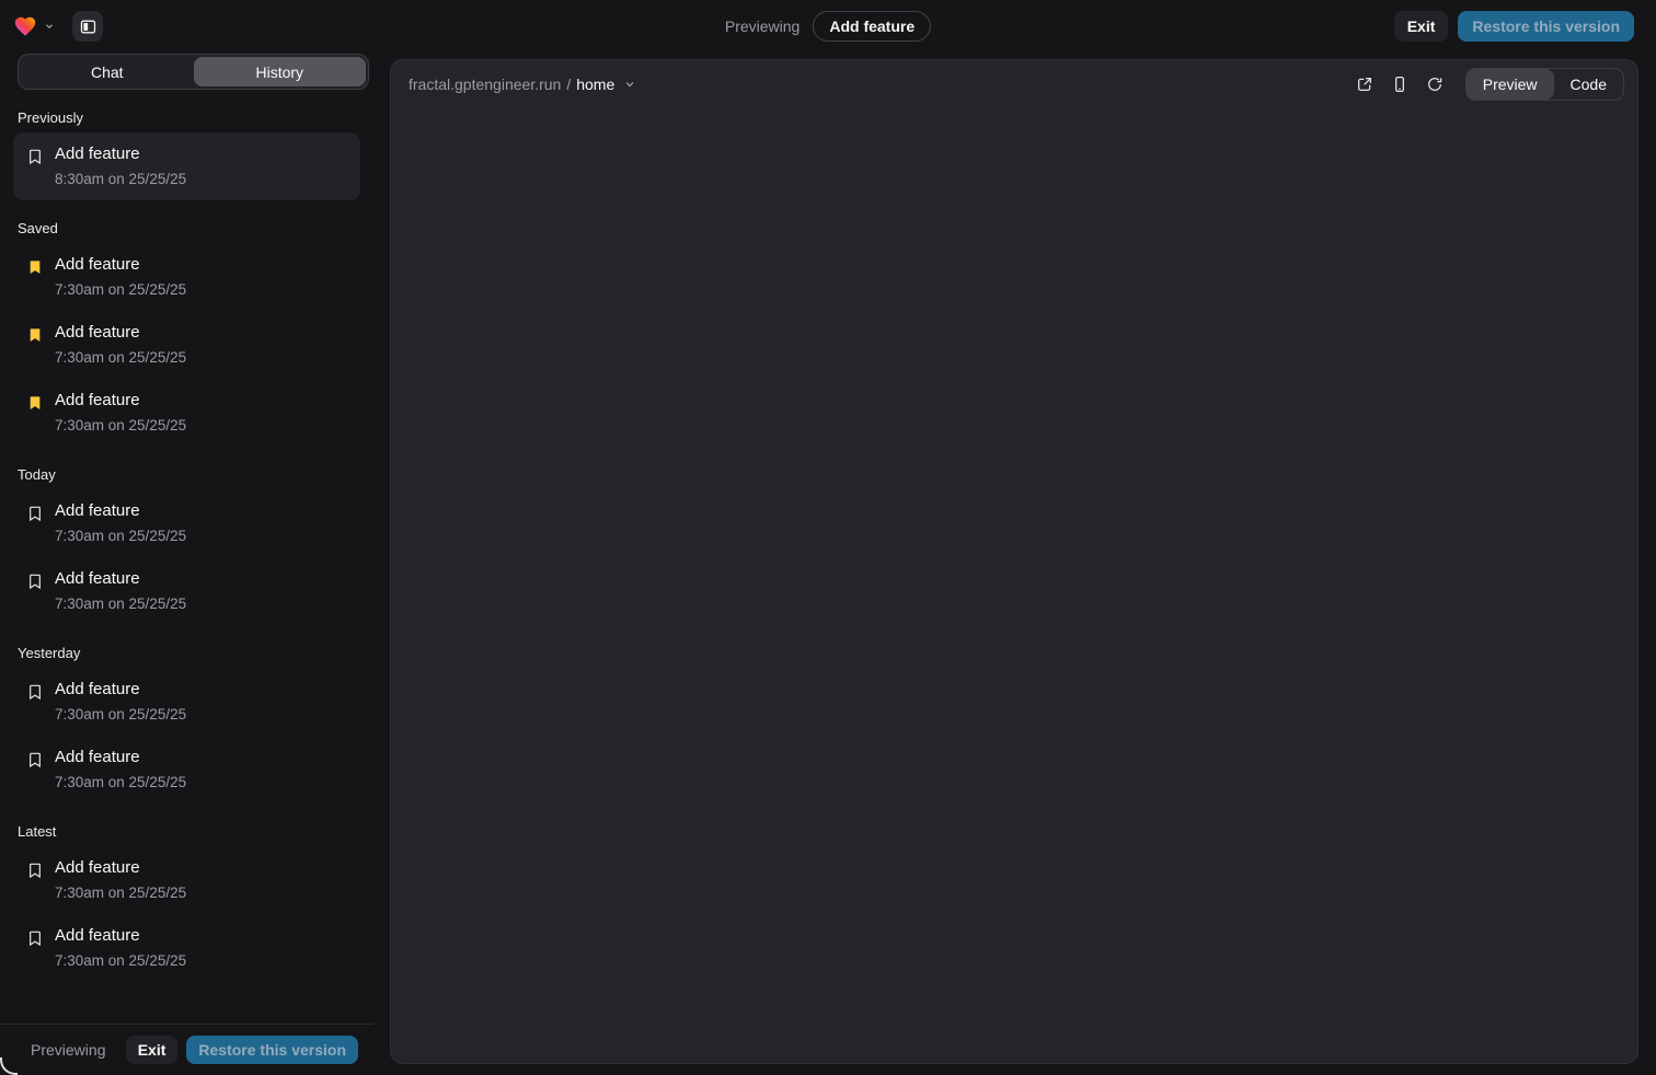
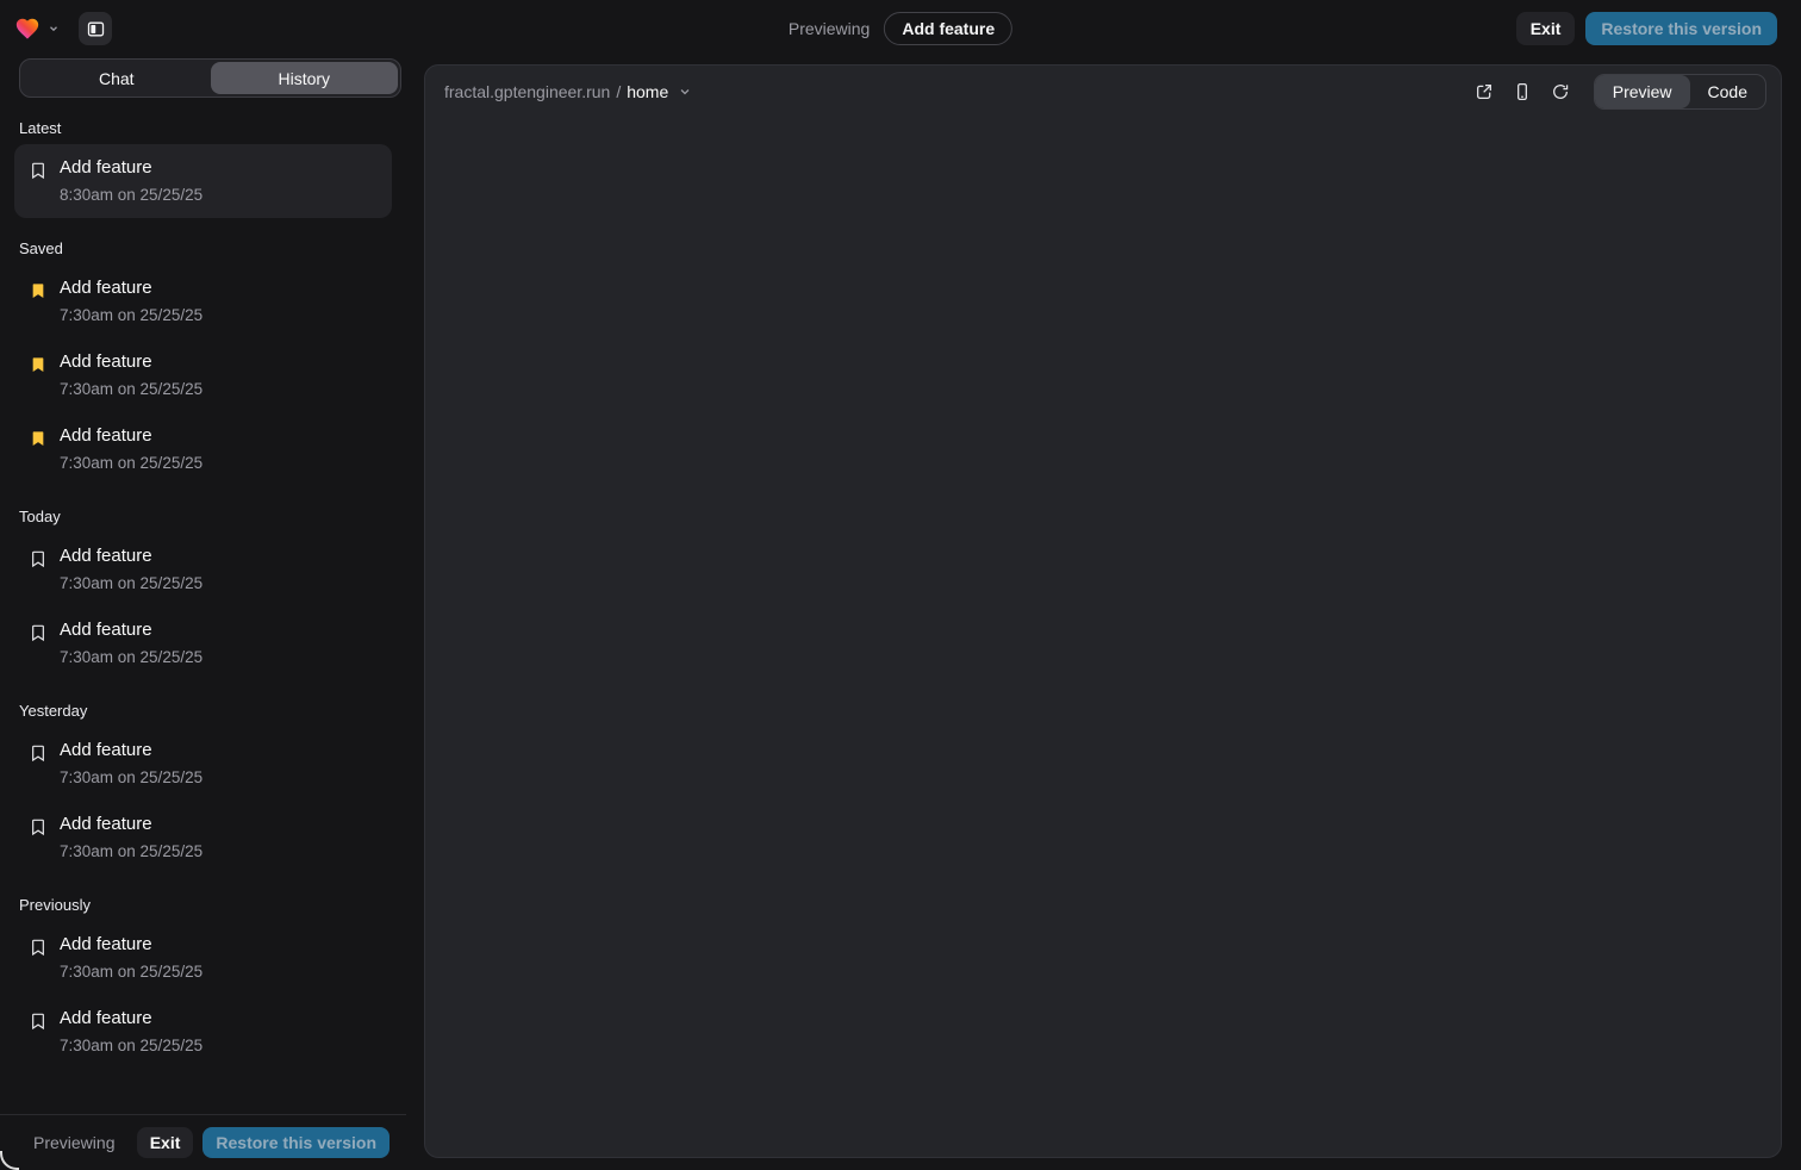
  Previewing
  Add feature
  Exit
  Restore this version
  Chat
  History
- Previously
+ Latest
  Add feature
  8:30am on 25/25/25
  Saved
  Add feature
  7:30am on 25/25/25
  Add feature
  7:30am on 25/25/25
  Add feature
  7:30am on 25/25/25
  Today
  Add feature
  7:30am on 25/25/25
  Add feature
  7:30am on 25/25/25
  Yesterday
  Add feature
  7:30am on 25/25/25
  Add feature
  7:30am on 25/25/25
- Latest
+ Previously
  Add feature
  7:30am on 25/25/25
  Add feature
  7:30am on 25/25/25
  Previewing
  Exit
  Restore this version
  fractal.gptengineer.run
  /
  home
  Preview
  Code
